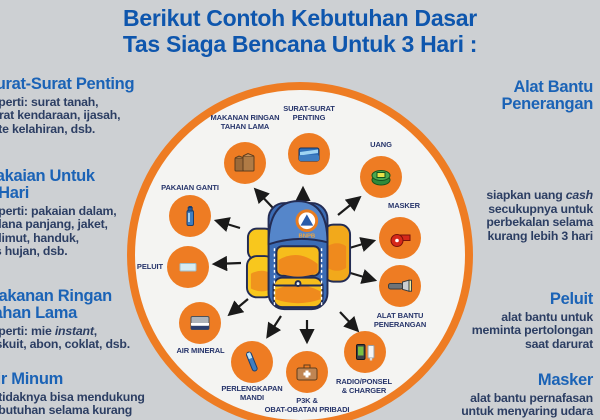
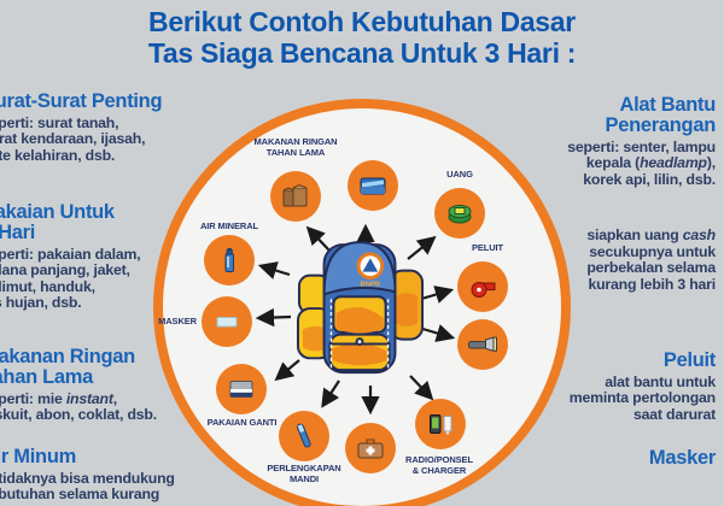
  Berikut Contoh Kebutuhan Dasar
  Tas Siaga Bencana Untuk 3 Hari :
  urat-Surat Penting
  perti: surat tanah,
  rat kendaraan, ijasah,
  te kelahiran, dsb.
  akaian Untuk
  Hari
  perti: pakaian dalam,
  ana panjang, jaket,
  imut, handuk,
  hujan, dsb.
  akanan Ringan
  han Lama
  perti: mie instant,
  kuit, abon, coklat, dsb.
  r Minum
  tidaknya bisa mendukung
  butuhan selama kurang
  Alat Bantu
  Penerangan
+ seperti: senter, lampu
+ kepala (headlamp),
+ korek api, lilin, dsb.
  siapkan uang cash
  secukupnya untuk
  perbekalan selama
  kurang lebih 3 hari
  Peluit
  alat bantu untuk
  meminta pertolongan
  saat darurat
  Masker
- alat bantu pernafasan
- untuk menyaring udara
  MAKANAN RINGAN
  TAHAN LAMA
- SURAT-SURAT
- PENTING
  UANG
- MASKER
+ PELUIT
- ALAT BANTU
- PENERANGAN
  RADIO/PONSEL
  & CHARGER
- P3K &
- OBAT-OBATAN PRIBADI
  PERLENGKAPAN
  MANDI
- AIR MINERAL
+ PAKAIAN GANTI
- PELUIT
+ MASKER
- PAKAIAN GANTI
+ AIR MINERAL
